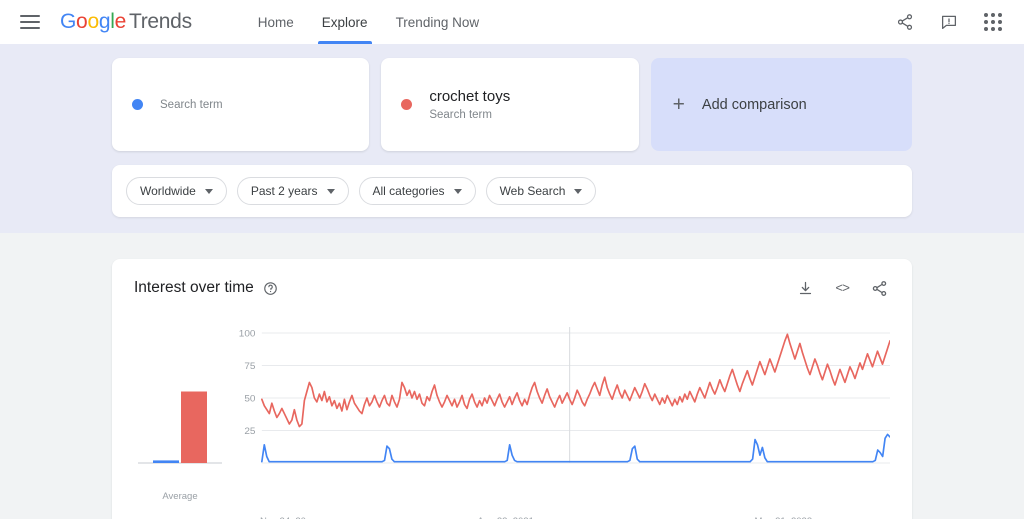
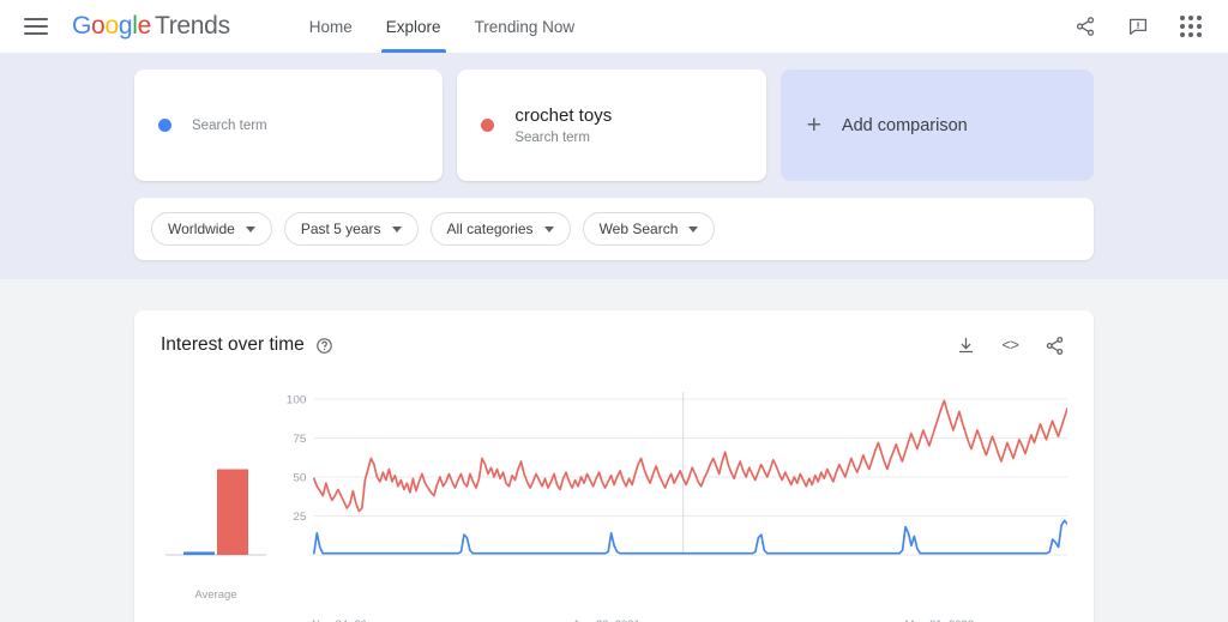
  G
  o
  o
  g
  l
  e
  Trends
  Home
  Explore
  Trending Now
  Search term
  crochet toys
  Search term
  +
  Add comparison
  Worldwide
- Past 2 years
+ Past 5 years
  All categories
  Web Search
  Interest over time
  <>
  Average
  100
  75
  50
  25
